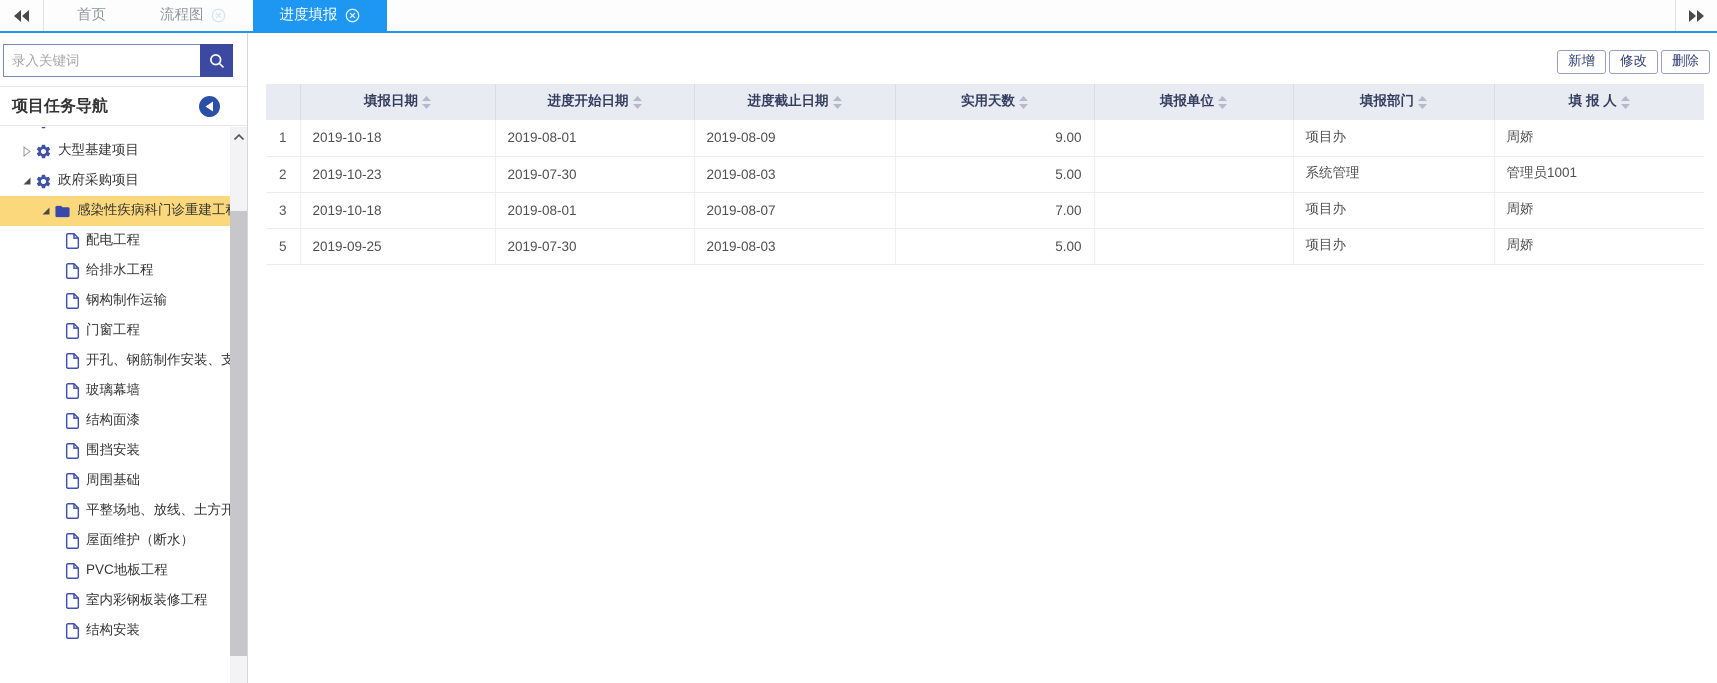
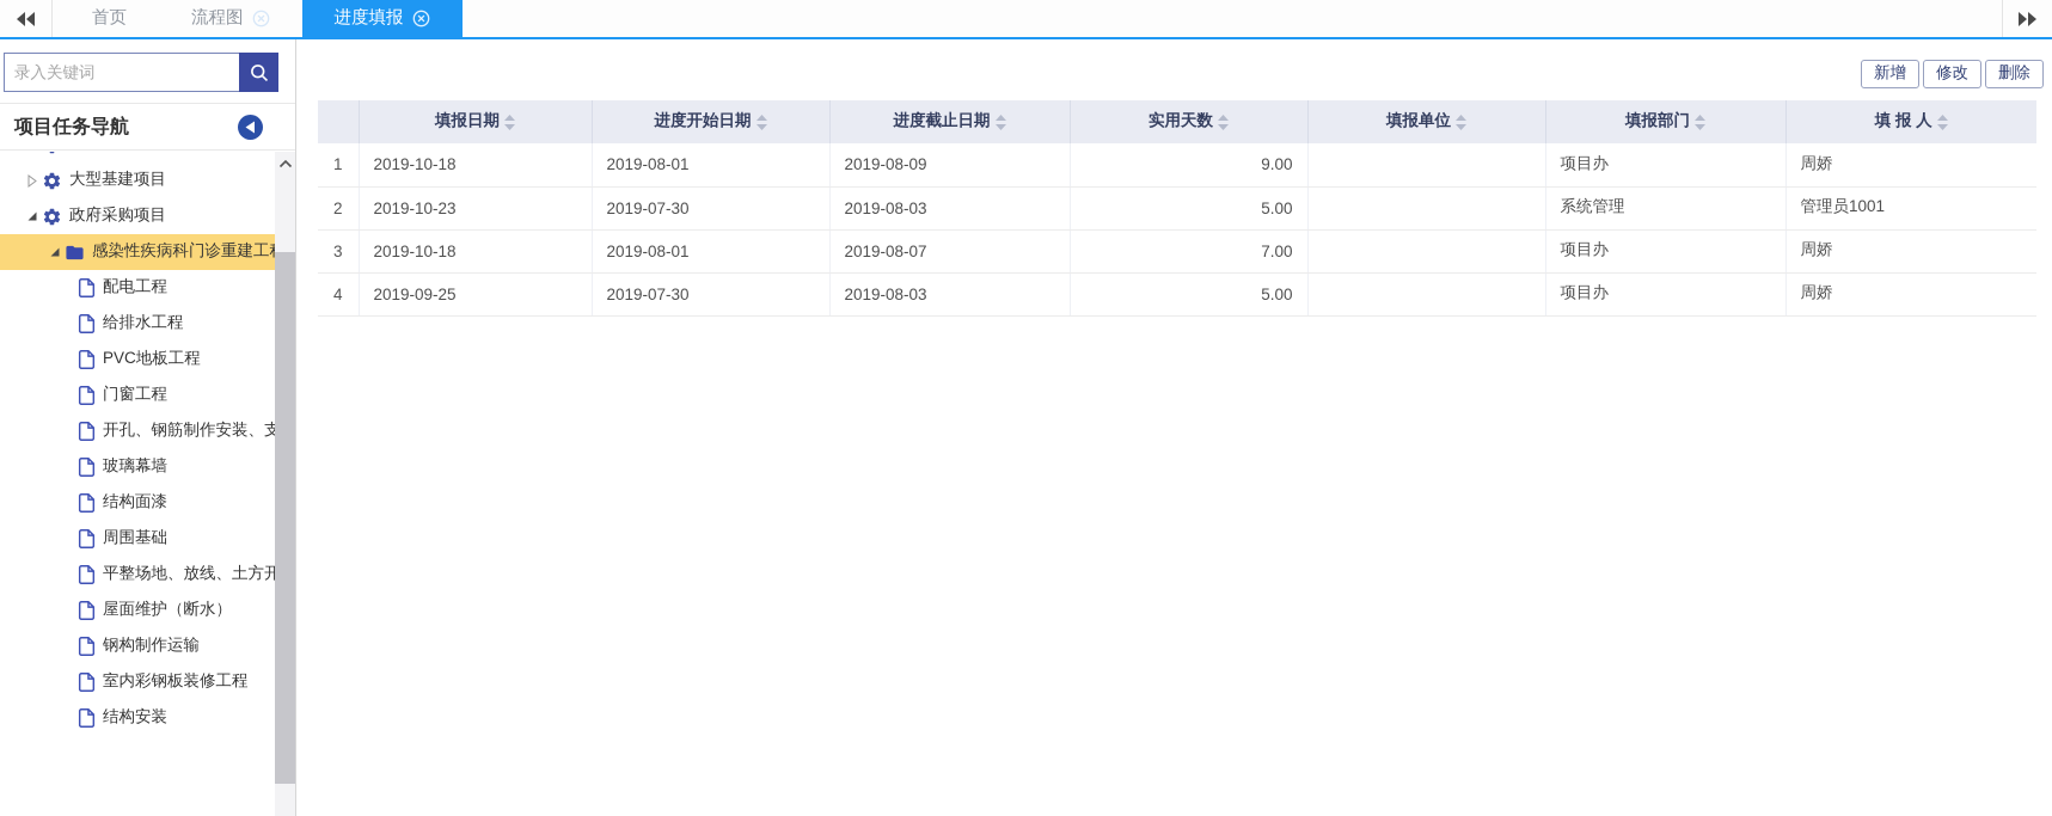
  首页
  流程图
  进度填报
  录入关键词
  项目任务导航
  大型基建项目
  政府采购项目
  感染性疾病科门诊重建工
  配电工程
  给排水工程
- 钢构制作运输
+ PVC地板工程
  门窗工程
  开孔、钢筋制作安装、支
  玻璃幕墙
  结构面漆
- 围挡安装
  周围基础
  平整场地、放线、土方开
  屋面维护（断水）
- PVC地板工程
+ 钢构制作运输
  室内彩钢板装修工程
  结构安装
  新增
  修改
  删除
  	填报日期	进度开始日期	进度截止日期	实用天数	填报单位	填报部门	填 报 人
  1	2019-10-18	2019-08-01	2019-08-09	9.00		项目办	周娇
  2	2019-10-23	2019-07-30	2019-08-03	5.00		系统管理	管理员1001
  3	2019-10-18	2019-08-01	2019-08-07	7.00		项目办	周娇
- 5	2019-09-25	2019-07-30	2019-08-03	5.00		项目办	周娇
+ 4	2019-09-25	2019-07-30	2019-08-03	5.00		项目办	周娇
